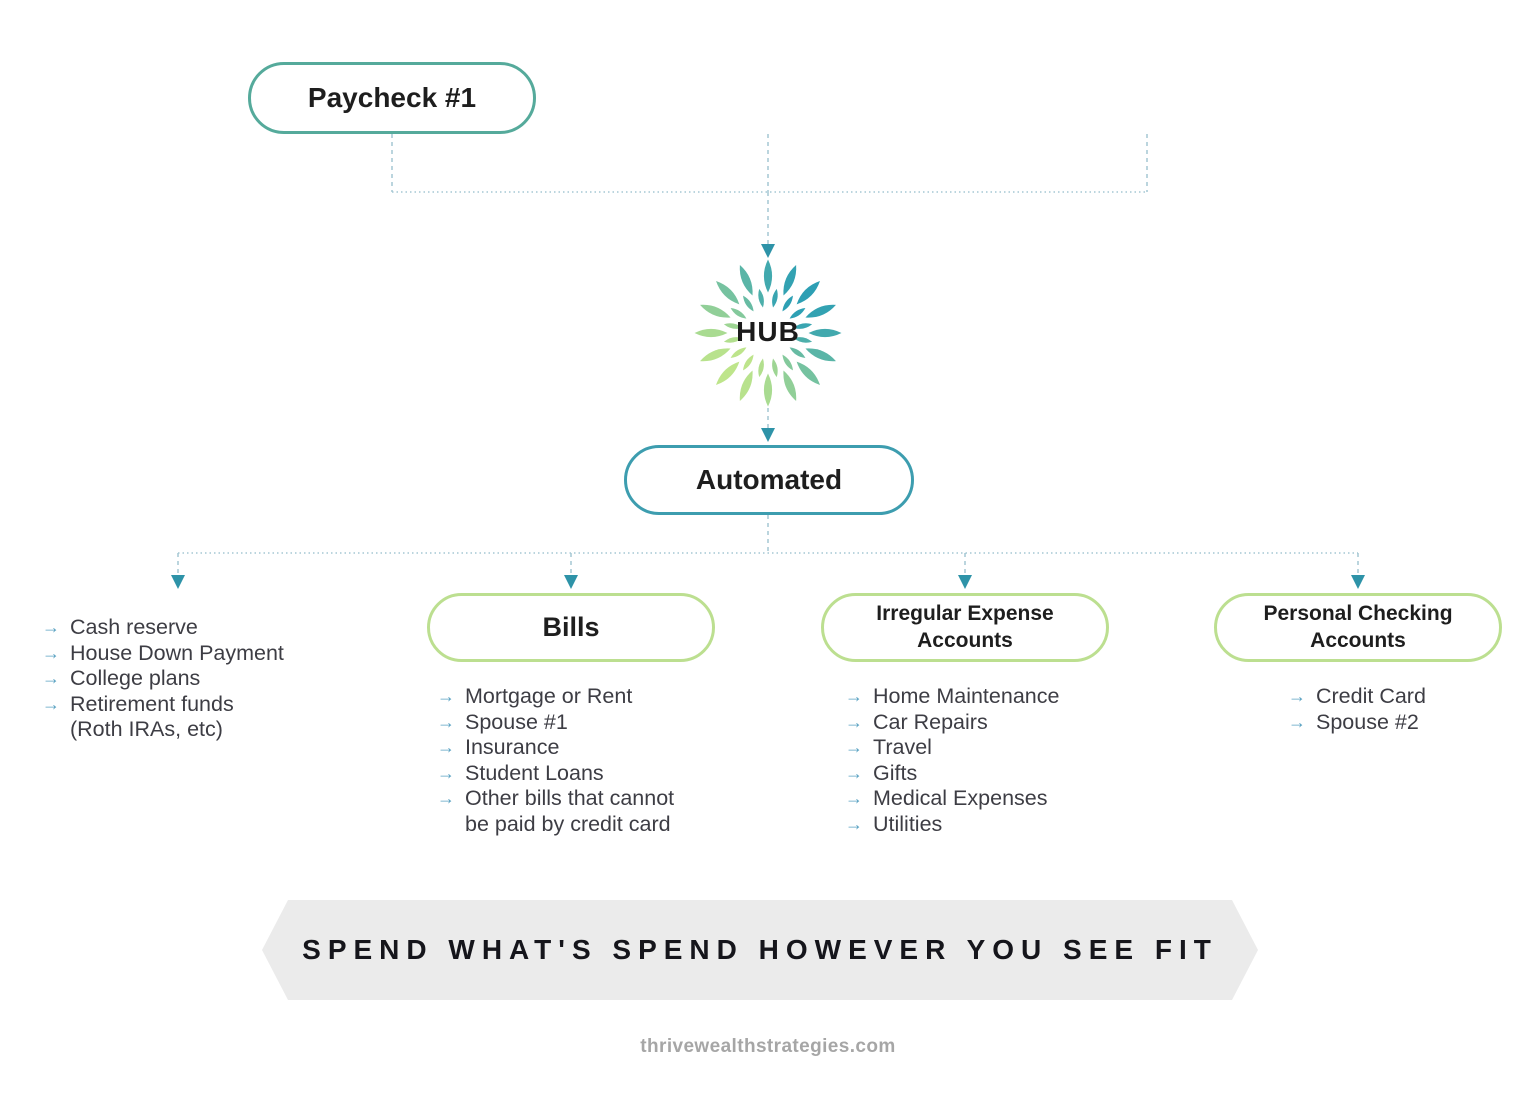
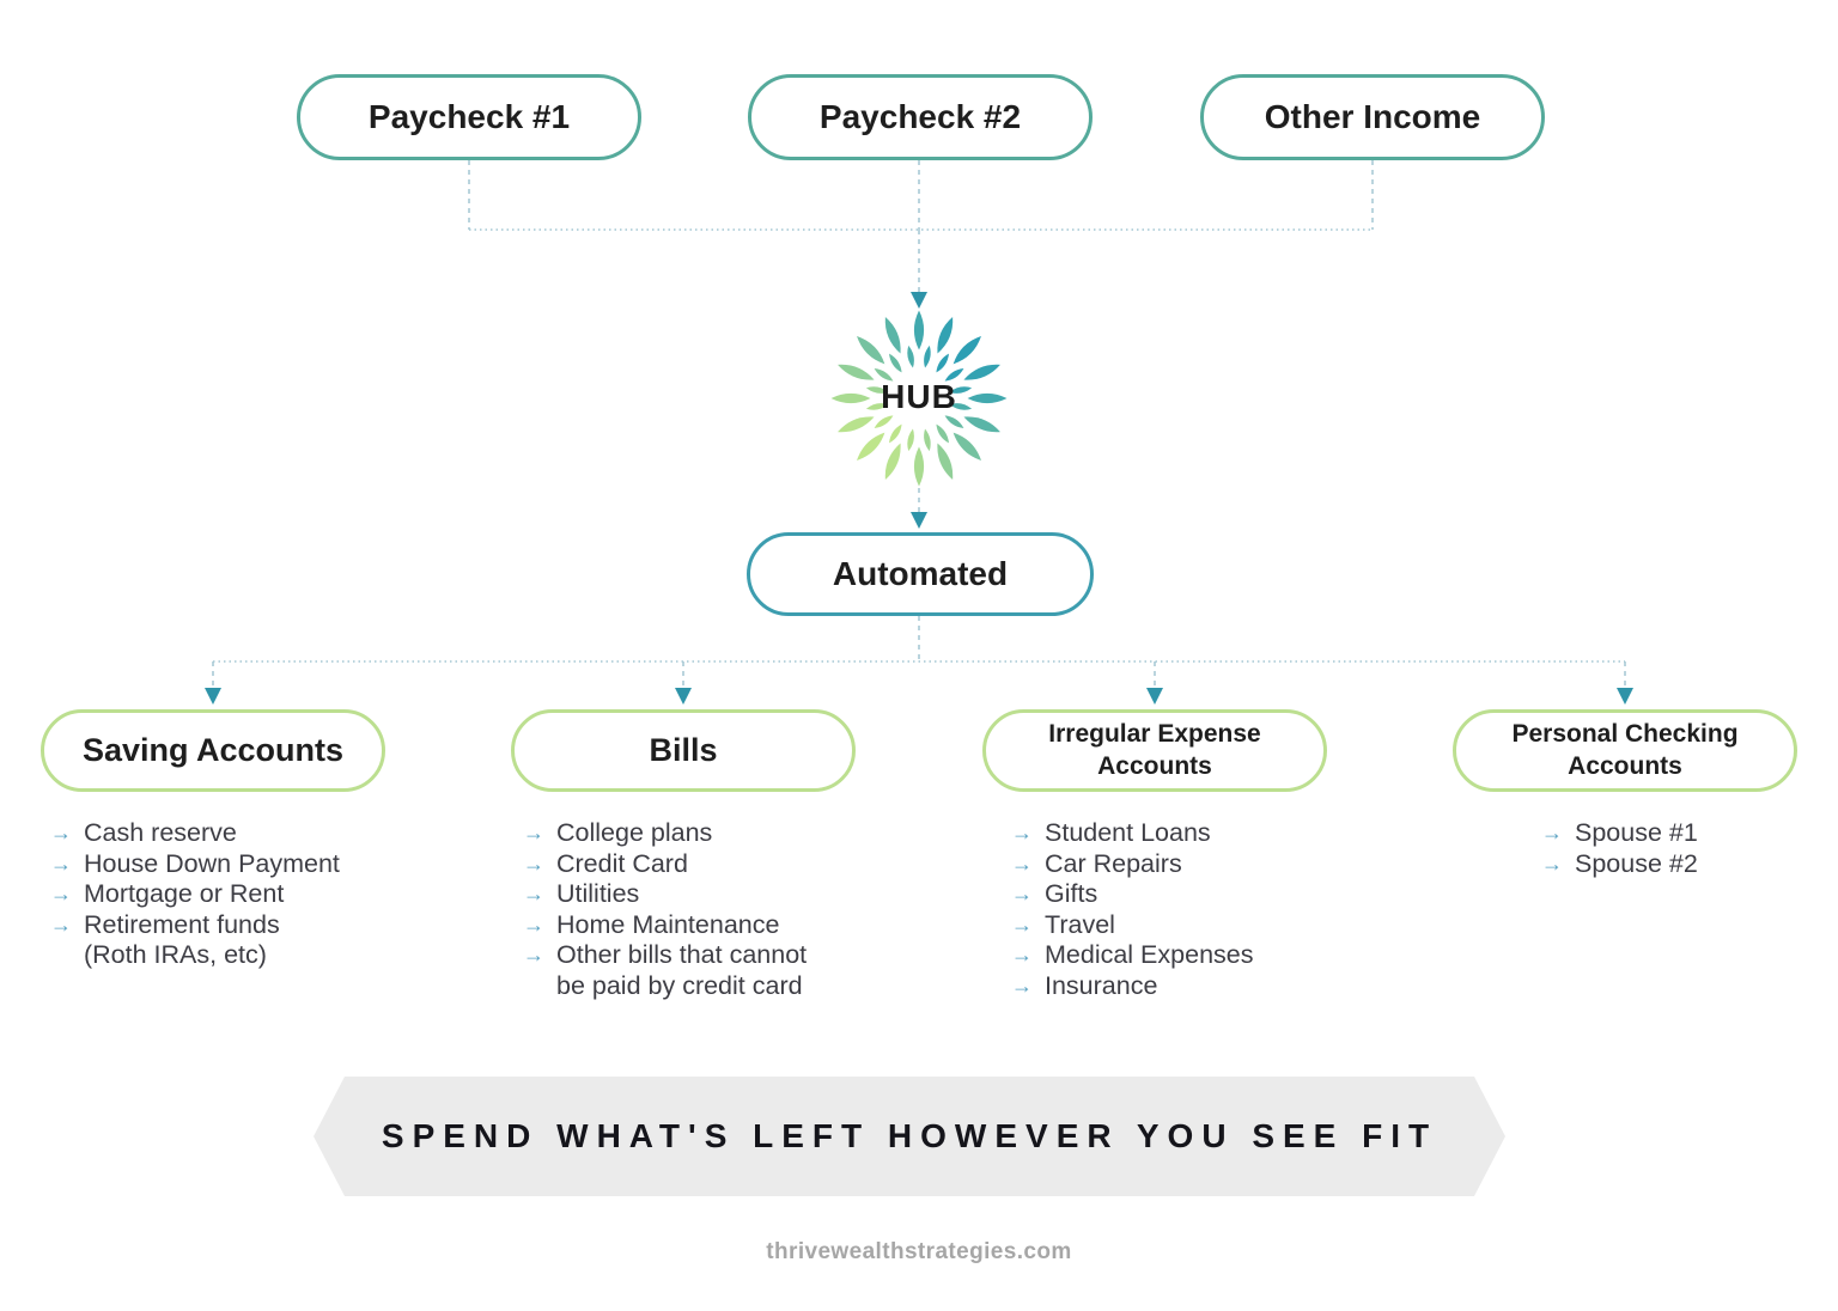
  Paycheck #1
+ Paycheck #2
+ Other Income
  HUB
  Automated
+ Saving Accounts
  →
  Cash reserve
  →
  House Down Payment
  →
- College plans
+ Mortgage or Rent
  →
  Retirement funds
  (Roth IRAs, etc)
  Bills
  →
- Mortgage or Rent
+ College plans
  →
- Spouse #1
+ Credit Card
  →
- Insurance
+ Utilities
  →
- Student Loans
+ Home Maintenance
  →
  Other bills that cannot
  be paid by credit card
  Irregular Expense
  Accounts
  →
- Home Maintenance
+ Student Loans
  →
  Car Repairs
  →
- Travel
+ Gifts
  →
- Gifts
+ Travel
  →
  Medical Expenses
  →
- Utilities
+ Insurance
  Personal Checking
  Accounts
  →
- Credit Card
+ Spouse #1
  →
  Spouse #2
- SPEND WHAT'S SPEND HOWEVER YOU SEE FIT
+ SPEND WHAT'S LEFT HOWEVER YOU SEE FIT
  thrivewealthstrategies.com
